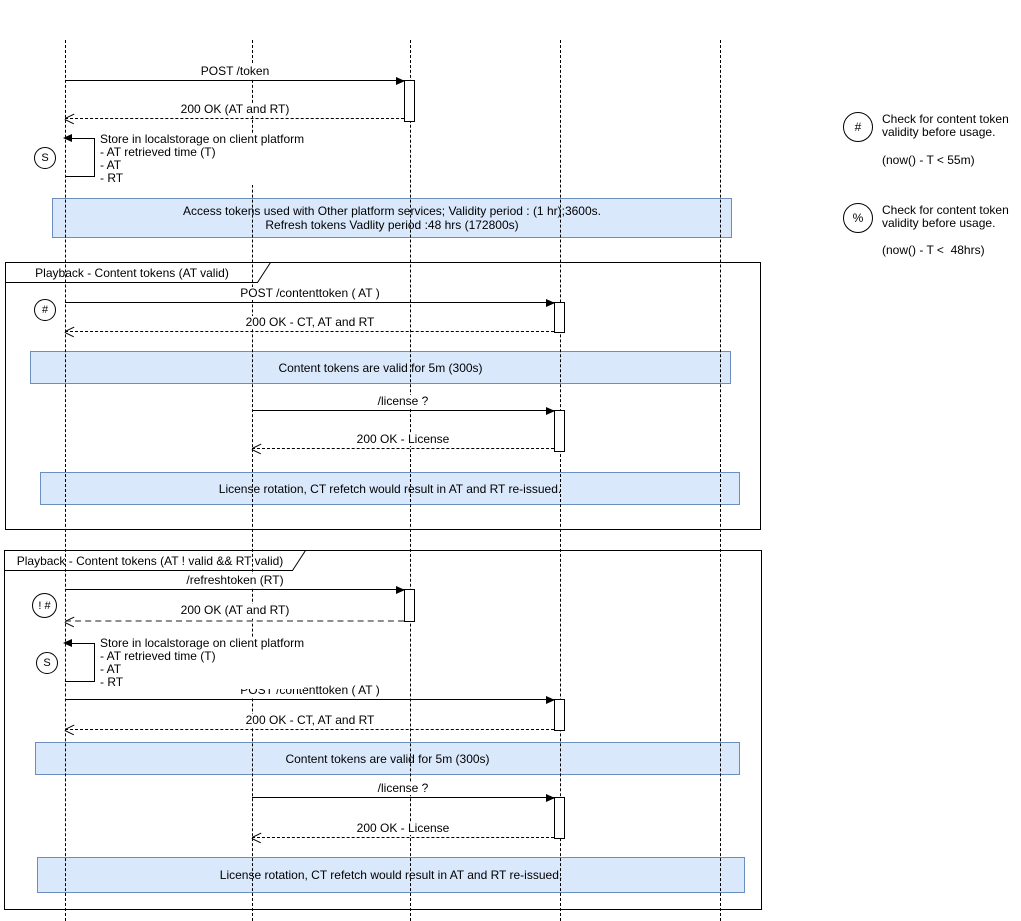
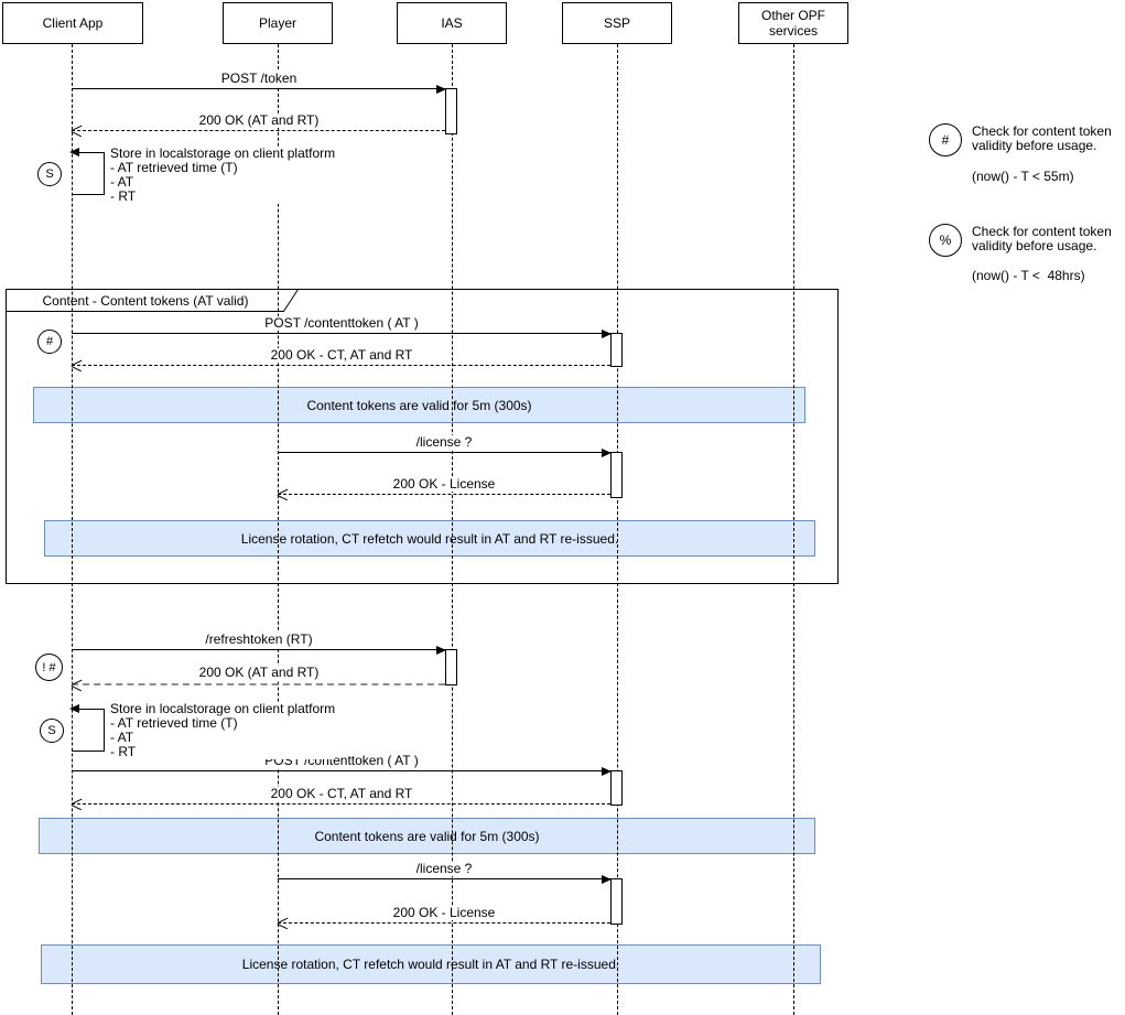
- Playback - Content tokens (AT valid)
+ Content - Content tokens (AT valid)
- Playback - Content tokens (AT ! valid && RT valid)
- Access tokens used with Other platform services; Validity period : (1 hr);3600s.
- Refresh tokens Vadlity period :48 hrs (172800s)
  Content tokens are valid for 5m (300s)
  License rotation, CT refetch would result in AT and RT re-issued.
  Content tokens are valid for 5m (300s)
  License rotation, CT refetch would result in AT and RT re-issued.
+ Client App
+ Player
+ IAS
+ SSP
+ Other OPF
+ services
  POST /token
  200 OK (AT and RT)
  POST /contenttoken ( AT )
  200 OK - CT, AT and RT
  /license ?
  200 OK - License
  /refreshtoken (RT)
  200 OK (AT and RT)
  POST /contenttoken ( AT )
  200 OK - CT, AT and RT
  /license ?
  200 OK - License
  Store in localstorage on client platform
  - AT retrieved time (T)
  - AT
  - RT
  S
  Store in localstorage on client platform
  - AT retrieved time (T)
  - AT
  - RT
  S
  #
  ! #
  #
  Check for content token
  validity before usage.
  (now() - T < 55m)
  %
  Check for content token
  validity before usage.
  (now() - T < 48hrs)
